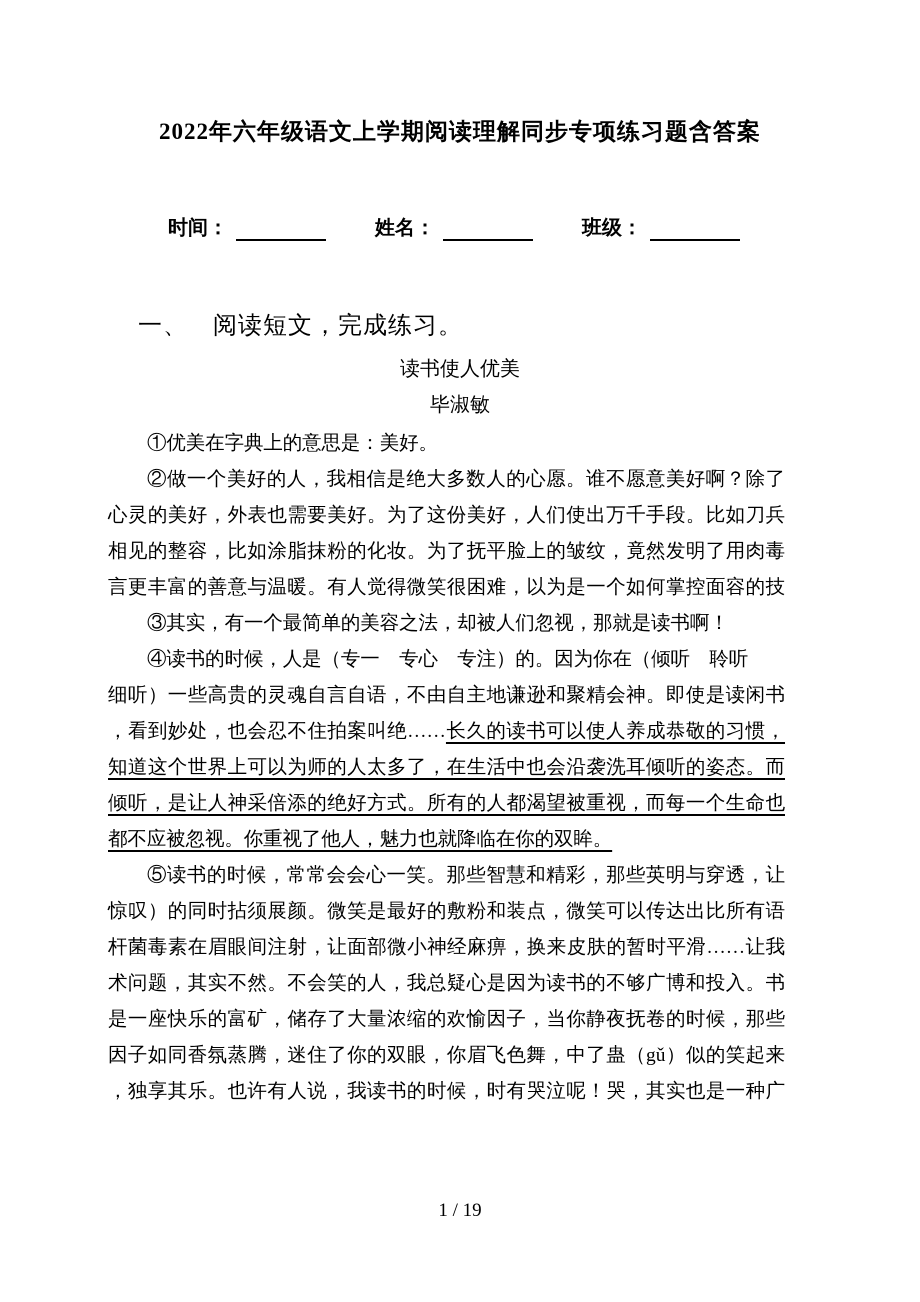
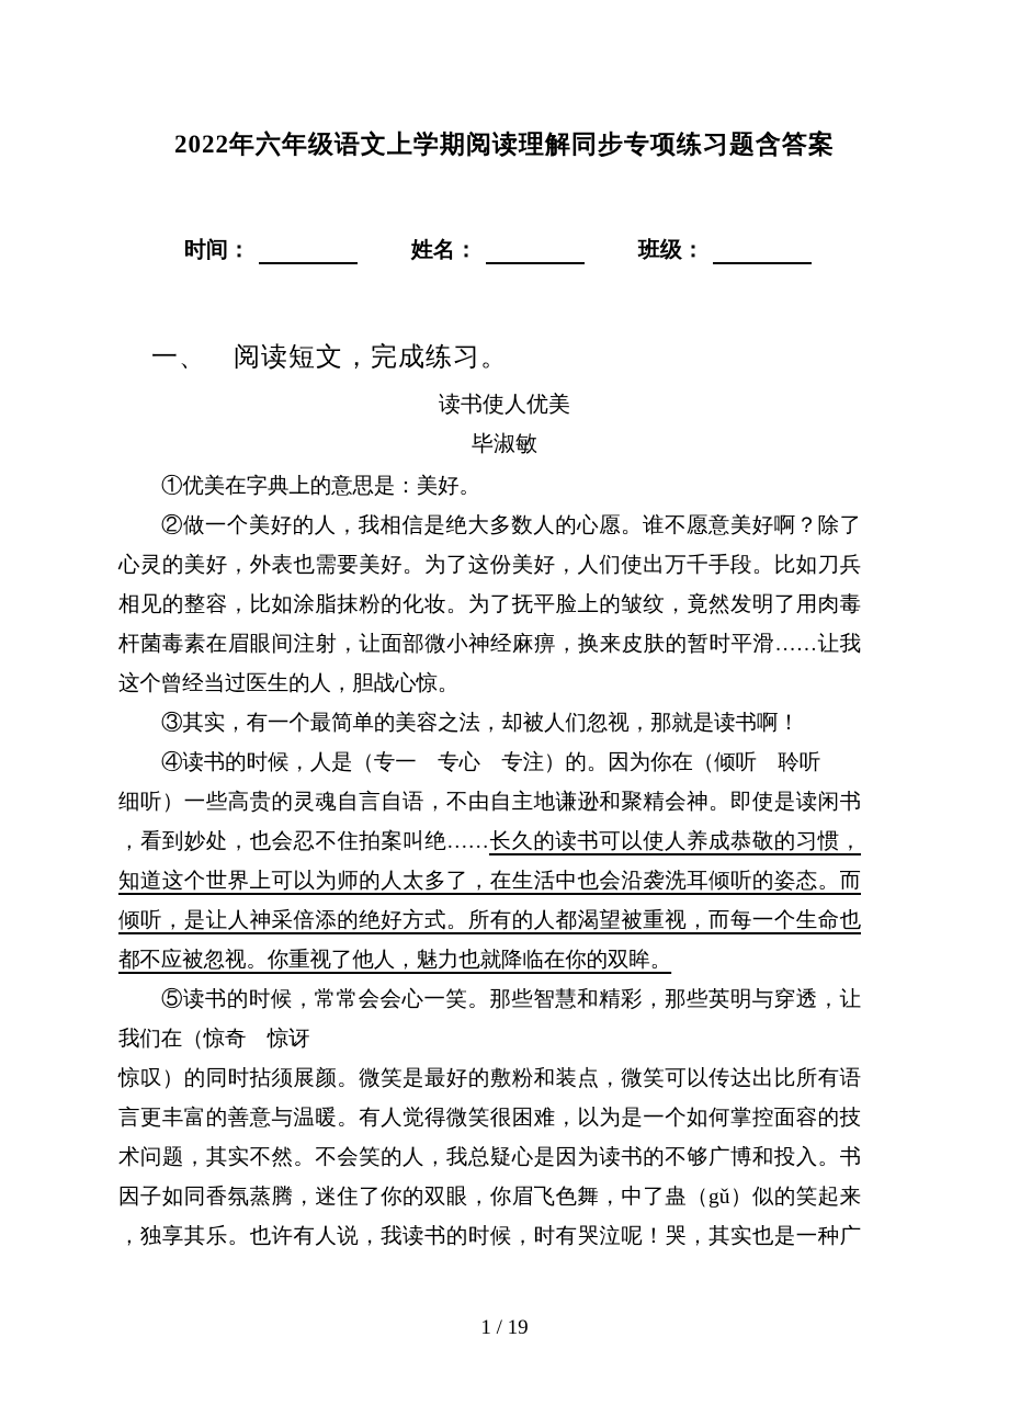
  2022年六年级语文上学期阅读理解同步专项练习题含答案
  时间：
  姓名：
  班级：
  一、 阅读短文，完成练习。
  读书使人优美
  毕淑敏
  ①优美在字典上的意思是：美好。
  ②做一个美好的人，我相信是绝大多数人的心愿。谁不愿意美好啊？除了
  心灵的美好，外表也需要美好。为了这份美好，人们使出万千手段。比如刀兵
  相见的整容，比如涂脂抹粉的化妆。为了抚平脸上的皱纹，竟然发明了用肉毒
- 言更丰富的善意与温暖。有人觉得微笑很困难，以为是一个如何掌控面容的技
+ 杆菌毒素在眉眼间注射，让面部微小神经麻痹，换来皮肤的暂时平滑……让我
+ 这个曾经当过医生的人，胆战心惊。
  ③其实，有一个最简单的美容之法，却被人们忽视，那就是读书啊！
  ④读书的时候，人是（专一 专心 专注）的。因为你在（倾听 聆听
  细听）一些高贵的灵魂自言自语，不由自主地谦逊和聚精会神。即使是读闲书
  ，看到妙处，也会忍不住拍案叫绝……长久的读书可以使人养成恭敬的习惯，
  知道这个世界上可以为师的人太多了，在生活中也会沿袭洗耳倾听的姿态。而
  倾听，是让人神采倍添的绝好方式。所有的人都渴望被重视，而每一个生命也
  都不应被忽视。你重视了他人，魅力也就降临在你的双眸。
  ⑤读书的时候，常常会会心一笑。那些智慧和精彩，那些英明与穿透，让
+ 我们在（惊奇 惊讶
  惊叹）的同时拈须展颜。微笑是最好的敷粉和装点，微笑可以传达出比所有语
- 杆菌毒素在眉眼间注射，让面部微小神经麻痹，换来皮肤的暂时平滑……让我
+ 言更丰富的善意与温暖。有人觉得微笑很困难，以为是一个如何掌控面容的技
  术问题，其实不然。不会笑的人，我总疑心是因为读书的不够广博和投入。书
- 是一座快乐的富矿，储存了大量浓缩的欢愉因子，当你静夜抚卷的时候，那些
  因子如同香氛蒸腾，迷住了你的双眼，你眉飞色舞，中了蛊（gǔ）似的笑起来
  ，独享其乐。也许有人说，我读书的时候，时有哭泣呢！哭，其实也是一种广
  1 / 19
